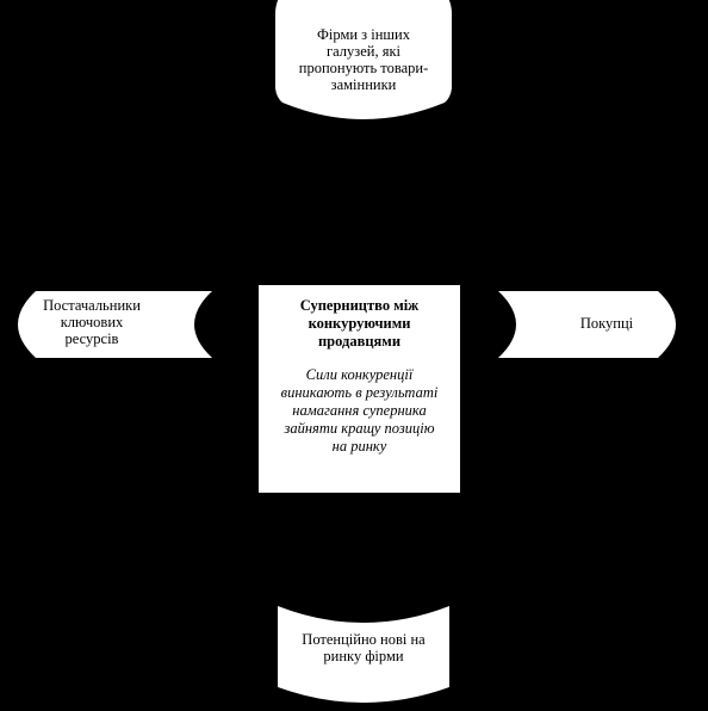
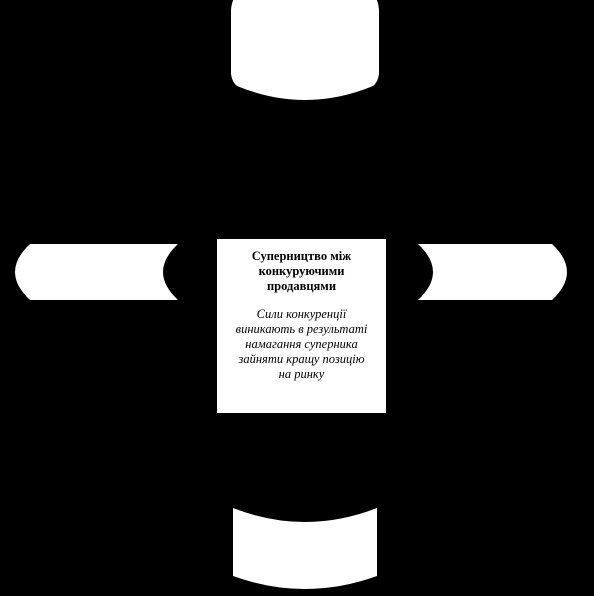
- Фірми з інших
- галузей, які
- пропонують товари-
- замінники
- Потенційно нові на
- ринку фірми
- Постачальники
- ключових
- ресурсів
- Покупці
  Суперництво між
  конкуруючими
  продавцями
  Сили конкуренції
  виникають в результаті
  намагання суперника
  зайняти кращу позицію
  на ринку
